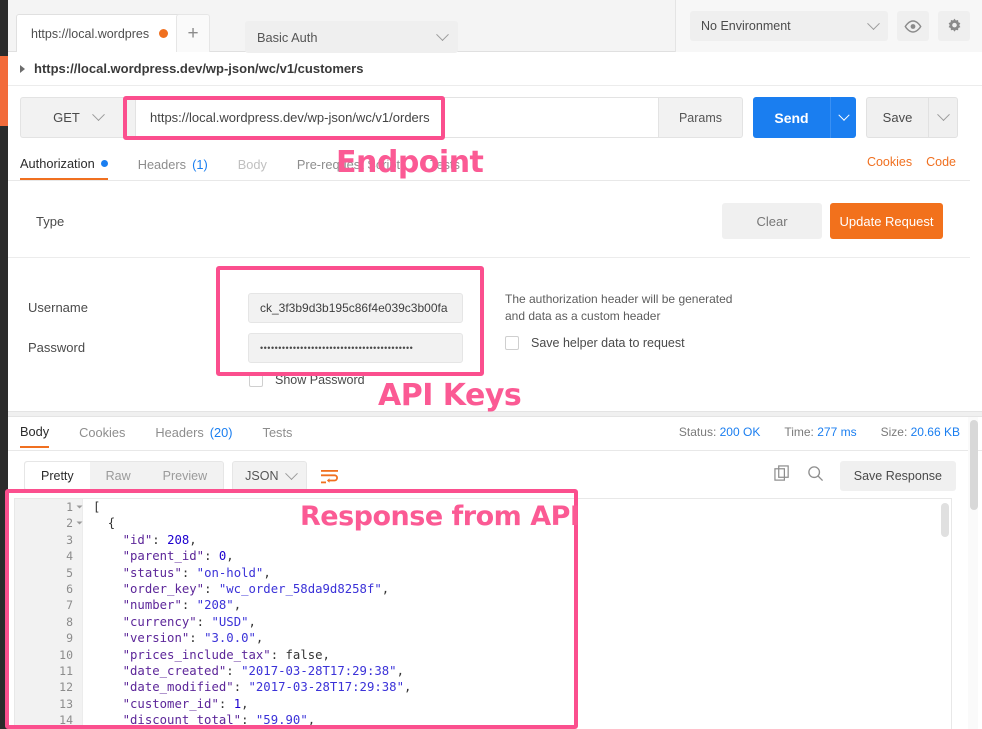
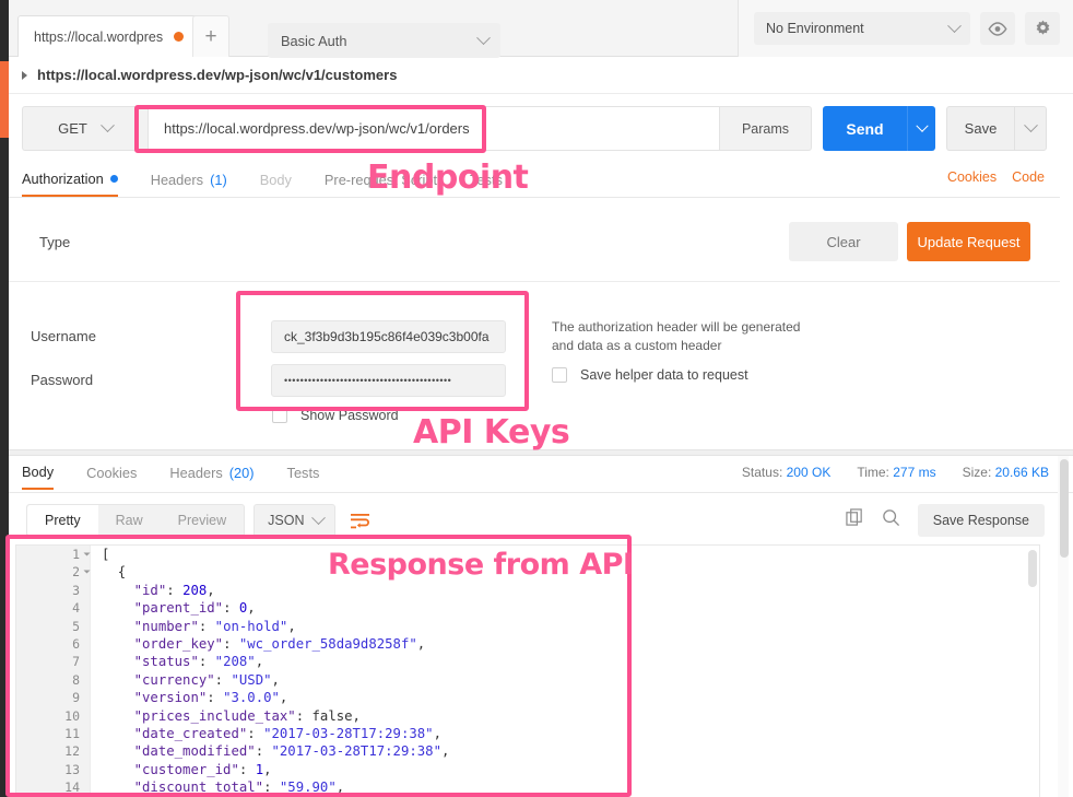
  https://local.wordpres
  +
  No Environment
  https://local.wordpress.dev/wp-json/wc/v1/customers
  GET
  https://local.wordpress.dev/wp-json/wc/v1/orders
  Params
  Send
  Save
  Authorization
  Headers
  (1)
  Body
  Pre-request Script
  Tests
  Cookies
  Code
  Type
  Basic Auth
  Clear
  Update Request
  Username
  ck_3f3b9d3b195c86f4e039c3b00fa
  Password
  ••••••••••••••••••••••••••••••••••••••••••
  Show Password
  The authorization header will be generated and data as a custom header
  Save helper data to request
  Body
  Cookies
  Headers
  (20)
  Tests
  Status: 200 OK
  Time: 277 ms
  Size: 20.66 KB
  Pretty
  Raw
  Preview
  JSON
  Save Response
  1
  2
  3
  4
  5
  6
  7
  8
  9
  10
  11
  12
  13
  14
  [
  {
  "id": 208,
  "parent_id": 0,
- "status": "on-hold",
+ "number": "on-hold",
  "order_key": "wc_order_58da9d8258f",
- "number": "208",
+ "status": "208",
  "currency": "USD",
  "version": "3.0.0",
  "prices_include_tax": false,
  "date_created": "2017-03-28T17:29:38",
  "date_modified": "2017-03-28T17:29:38",
  "customer_id": 1,
  "discount_total": "59.90",
  Endpoint
  API Keys
  Response from API
